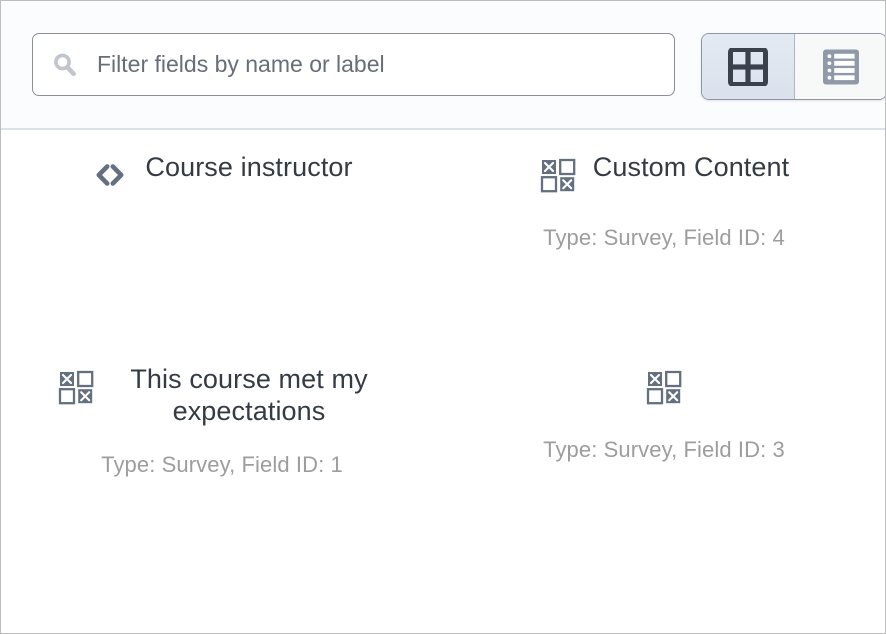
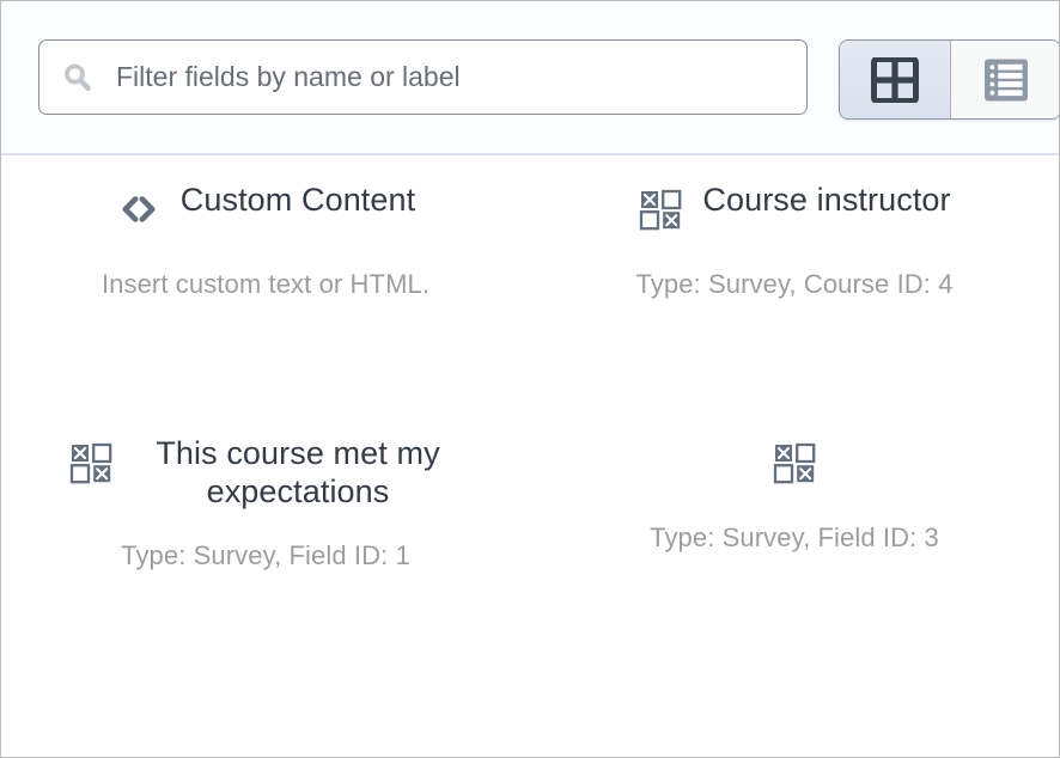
  Filter fields by name or label
- Course instructor
+ Custom Content
+ Insert custom text or HTML.
- Custom Content
+ Course instructor
- Type: Survey, Field ID: 4
+ Type: Survey, Course ID: 4
  This course met my expectations
  Type: Survey, Field ID: 1
  Type: Survey, Field ID: 3
